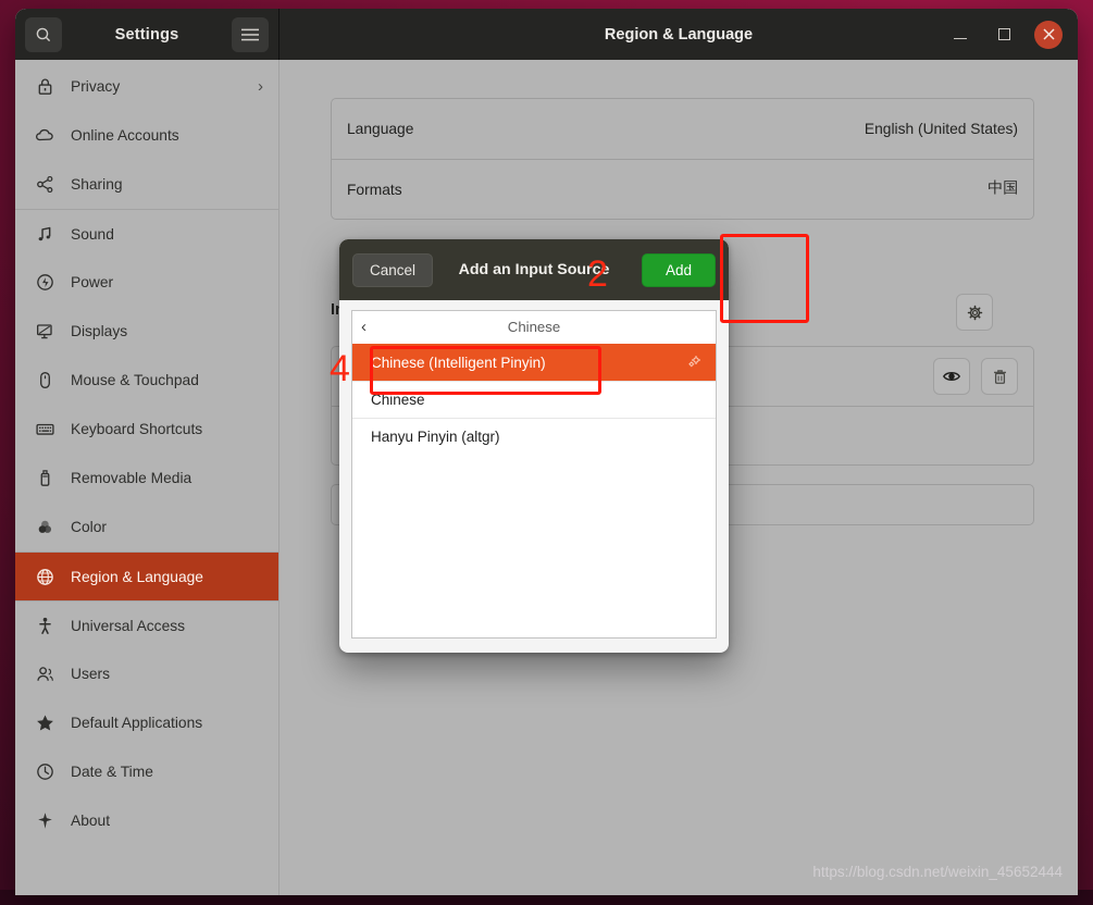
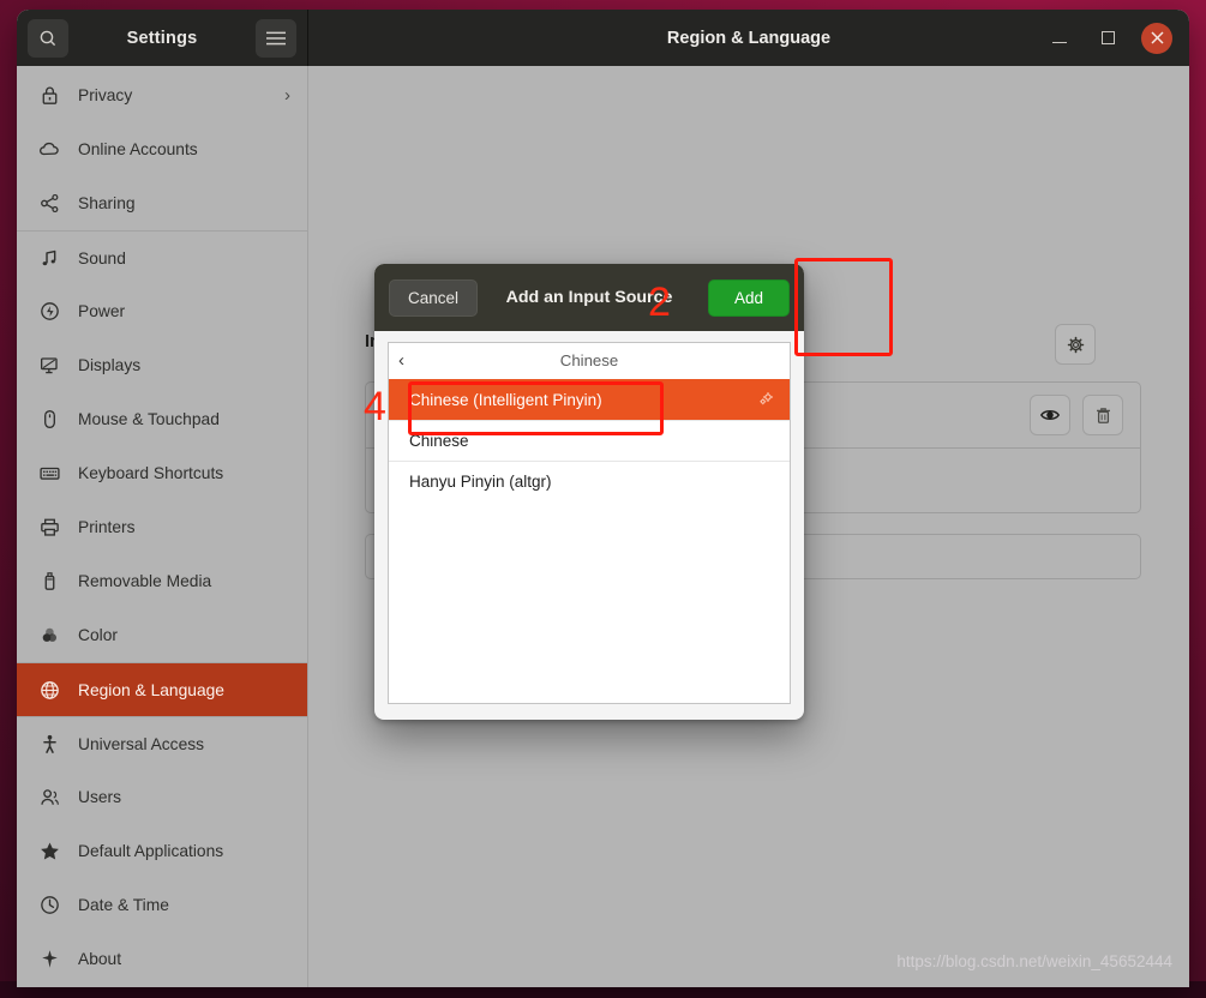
  Settings
  Region & Language
  Privacy
  ›
  Online Accounts
  Sharing
  Sound
  Power
  Displays
  Mouse & Touchpad
  Keyboard Shortcuts
+ Printers
  Removable Media
  Color
  Region & Language
  Universal Access
  Users
  Default Applications
  Date & Time
  About
- Language
- English (United States)
- Formats
- 中国
  2
  https://blog.csdn.net/weixin_45652444
  Add an Input Source
  Cancel
  Add
  ‹
  Chinese
  Chinese (Intelligent Pinyin)
  Chinese
  Hanyu Pinyin (altgr)
  4
